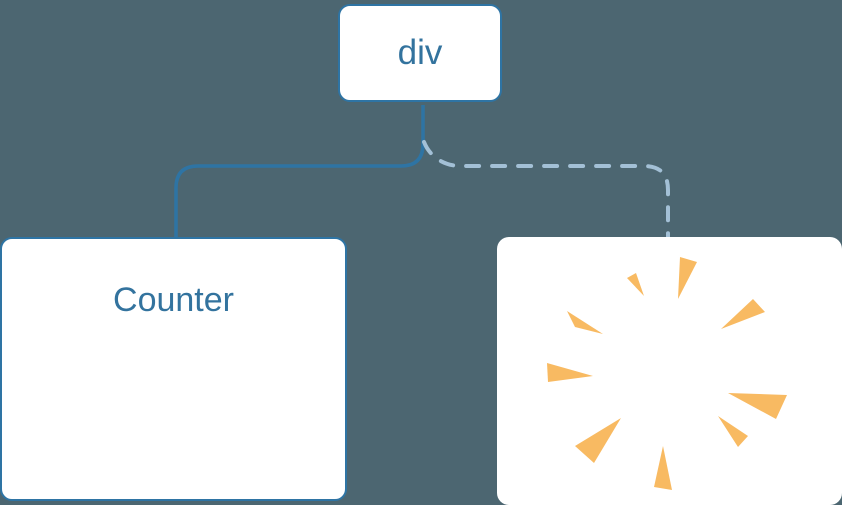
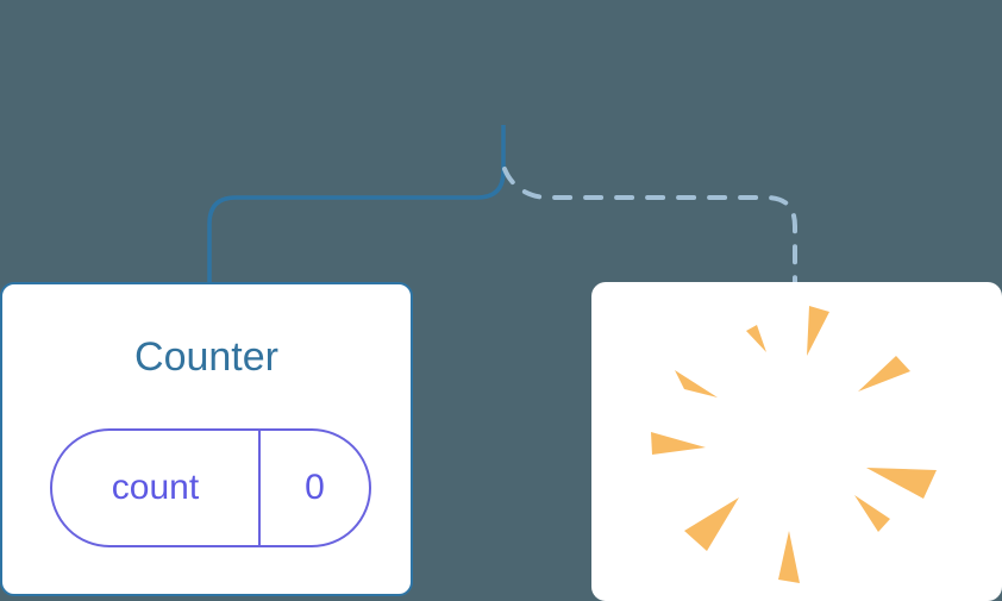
- div
  Counter
+ count
+ 0
